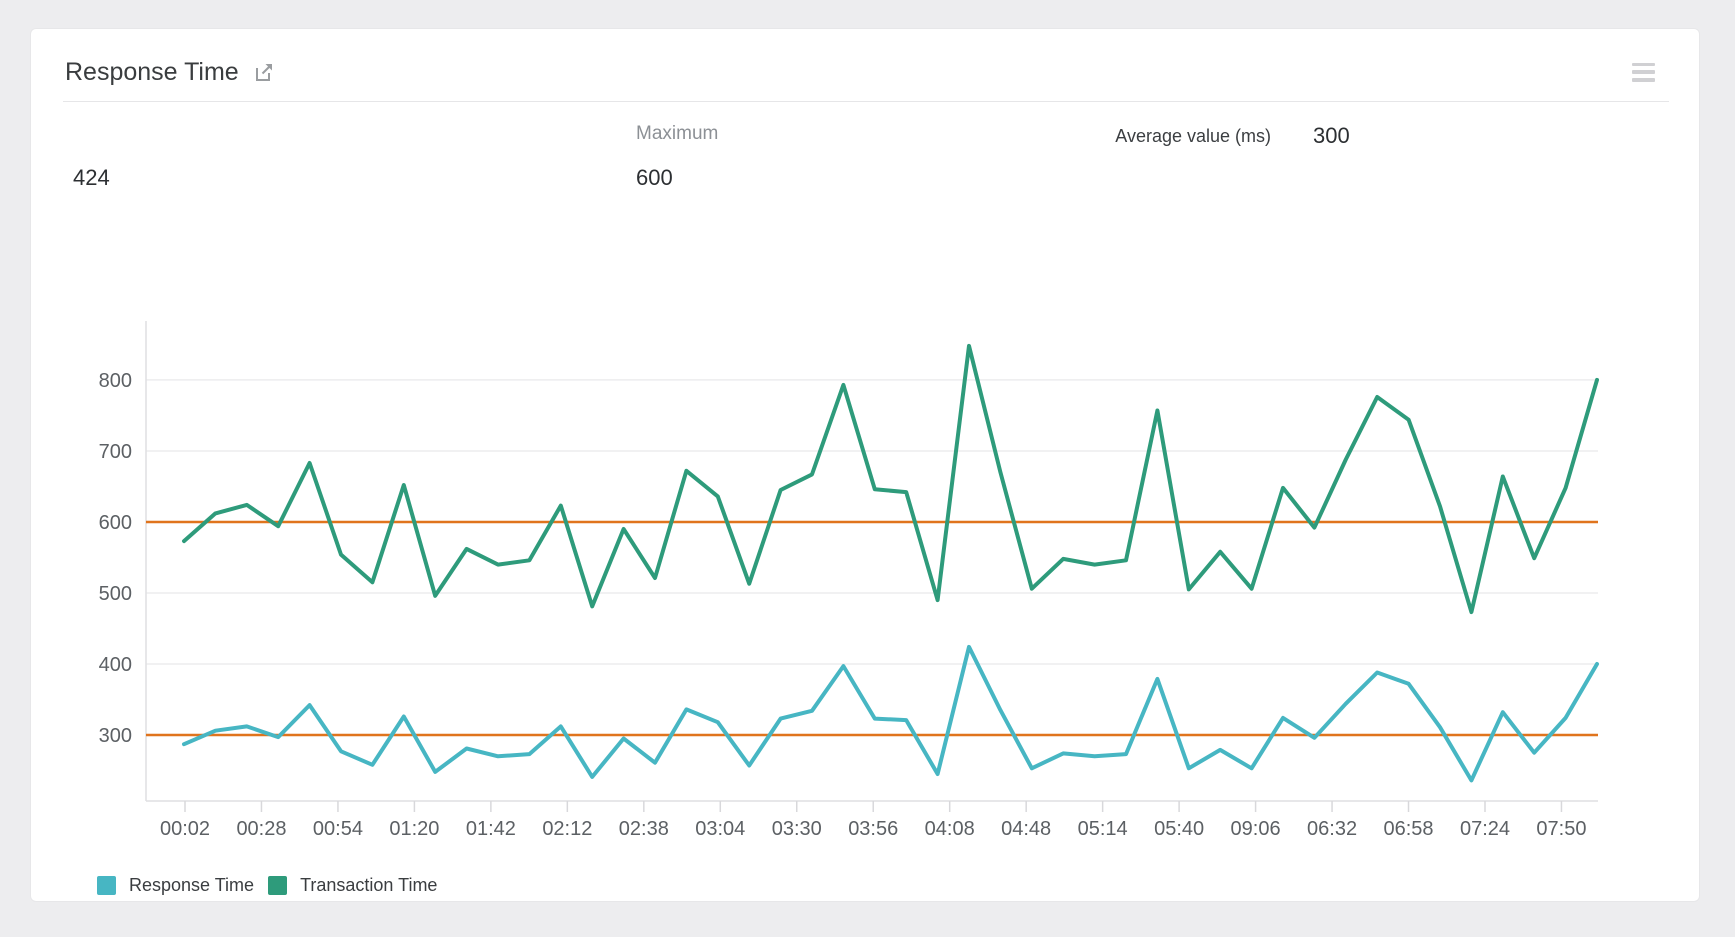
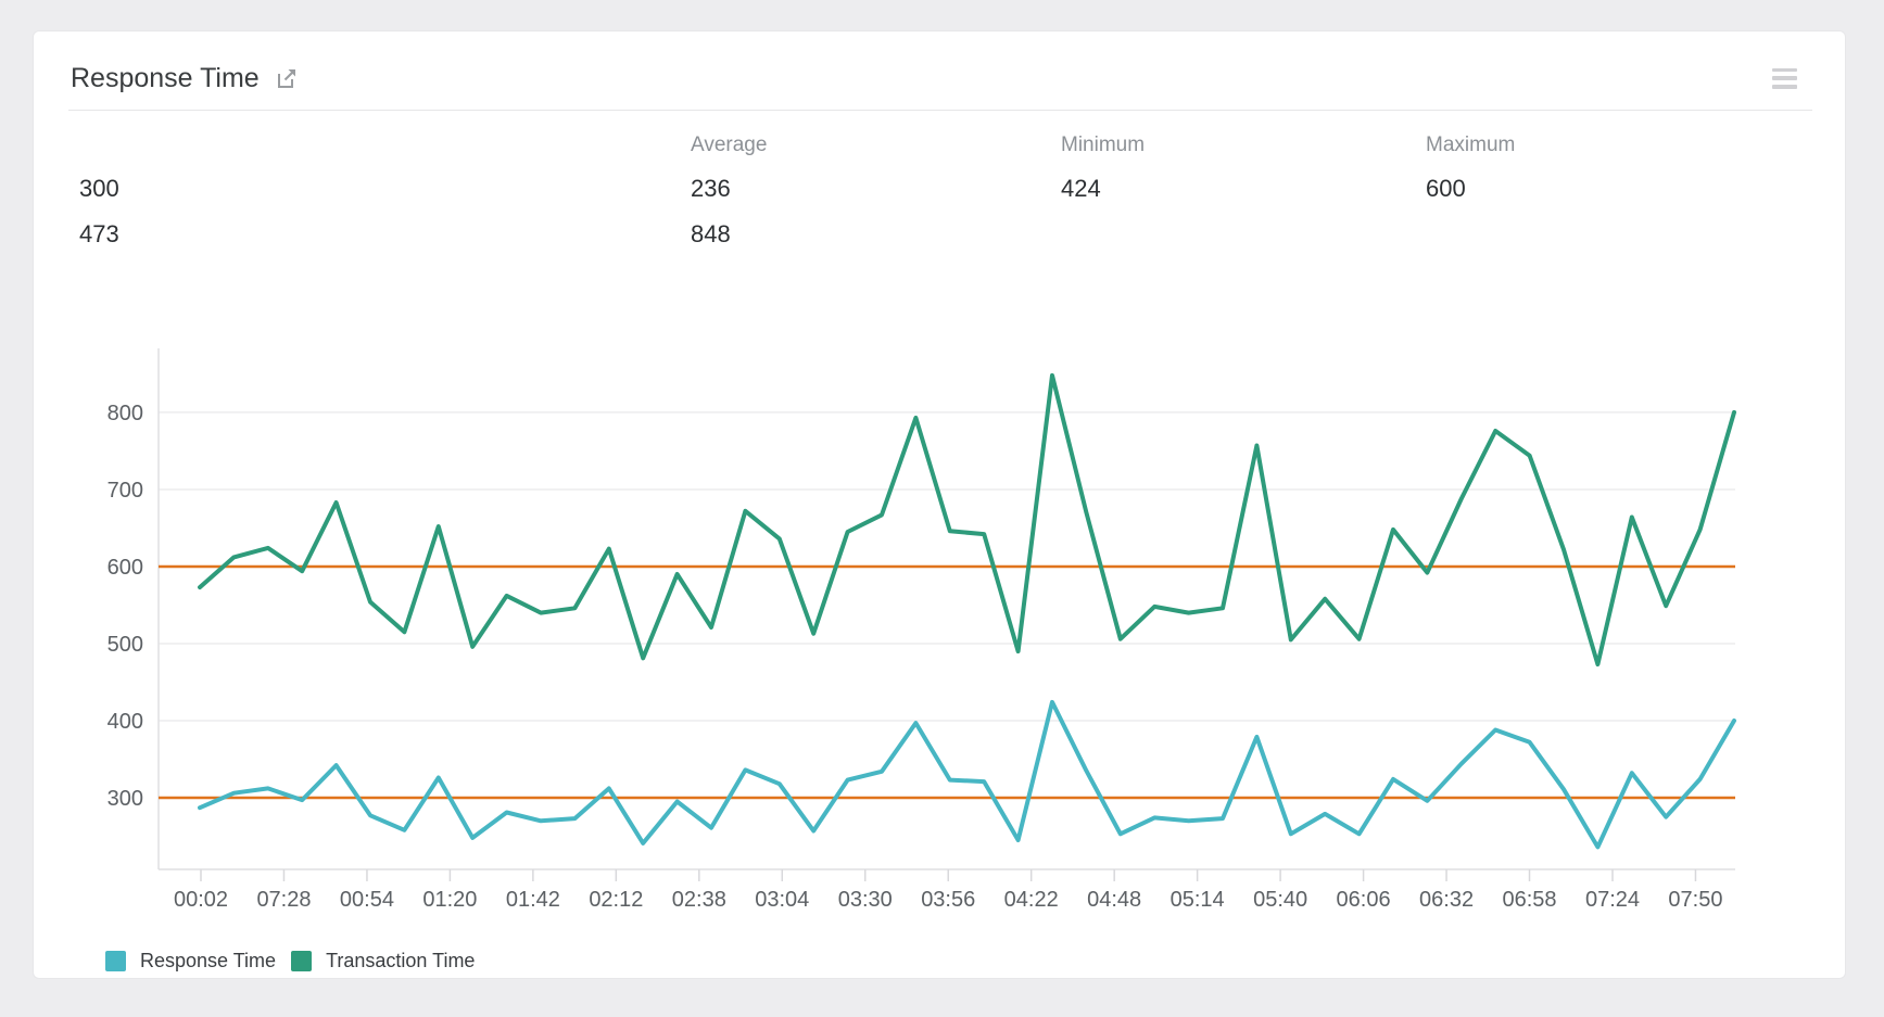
  Response Time
+ Average
+ Minimum
  Maximum
- Average value (ms)
  300
+ 236
  424
  600
+ 473
+ 848
  300
  400
  500
  600
  700
  800
  00:02
- 00:28
+ 07:28
  00:54
  01:20
  01:42
  02:12
  02:38
  03:04
  03:30
  03:56
- 04:08
+ 04:22
  04:48
  05:14
  05:40
- 09:06
+ 06:06
  06:32
  06:58
  07:24
  07:50
  Response Time
  Transaction Time
